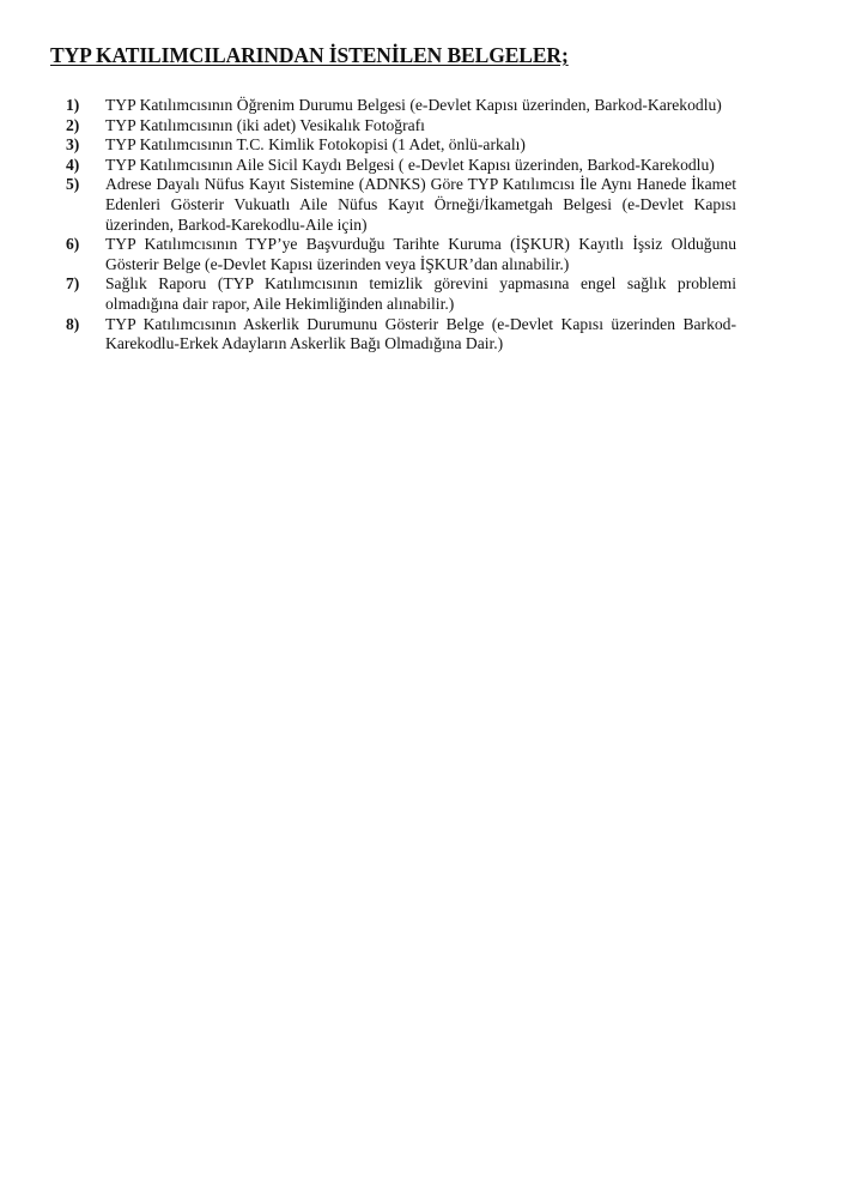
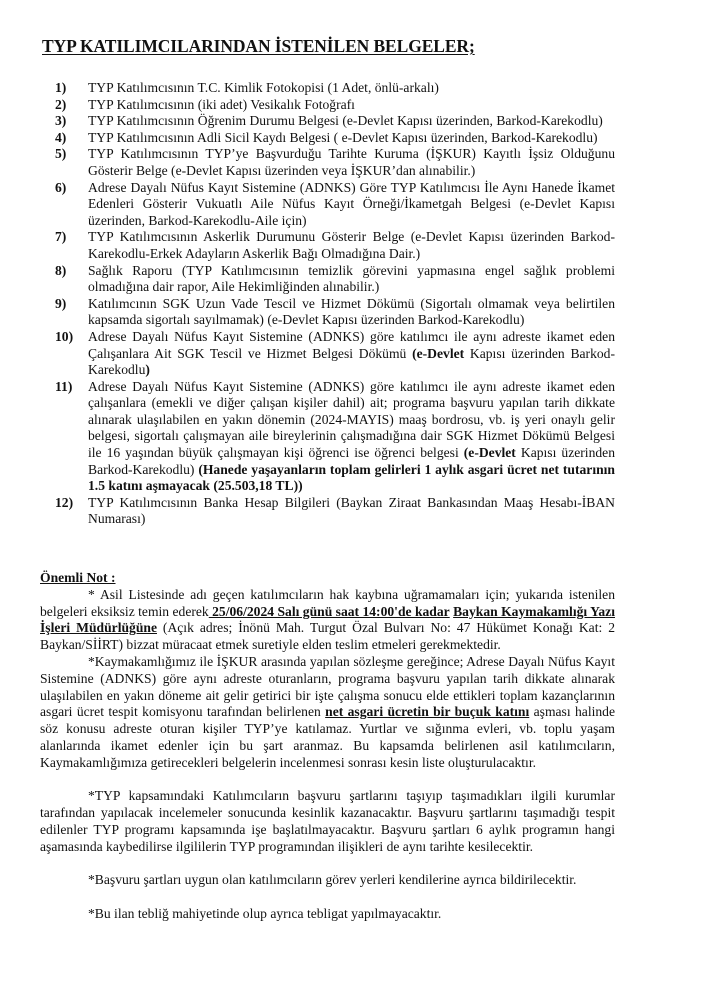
  TYP KATILIMCILARINDAN İSTENİLEN BELGELER;
  1)
- TYP Katılımcısının Öğrenim Durumu Belgesi (e-Devlet Kapısı üzerinden, Barkod-Karekodlu)
+ TYP Katılımcısının T.C. Kimlik Fotokopisi (1 Adet, önlü-arkalı)
  2)
  TYP Katılımcısının (iki adet) Vesikalık Fotoğrafı
  3)
- TYP Katılımcısının T.C. Kimlik Fotokopisi (1 Adet, önlü-arkalı)
+ TYP Katılımcısının Öğrenim Durumu Belgesi (e-Devlet Kapısı üzerinden, Barkod-Karekodlu)
  4)
- TYP Katılımcısının Aile Sicil Kaydı Belgesi ( e-Devlet Kapısı üzerinden, Barkod-Karekodlu)
+ TYP Katılımcısının Adli Sicil Kaydı Belgesi ( e-Devlet Kapısı üzerinden, Barkod-Karekodlu)
  5)
- Adrese Dayalı Nüfus Kayıt Sistemine (ADNKS) Göre TYP Katılımcısı İle Aynı Hanede İkamet Edenleri Gösterir Vukuatlı Aile Nüfus Kayıt Örneği/İkametgah Belgesi (e-Devlet Kapısı üzerinden, Barkod-Karekodlu-Aile için)
+ TYP Katılımcısının TYP’ye Başvurduğu Tarihte Kuruma (İŞKUR) Kayıtlı İşsiz Olduğunu Gösterir Belge (e-Devlet Kapısı üzerinden veya İŞKUR’dan alınabilir.)
  6)
- TYP Katılımcısının TYP’ye Başvurduğu Tarihte Kuruma (İŞKUR) Kayıtlı İşsiz Olduğunu Gösterir Belge (e-Devlet Kapısı üzerinden veya İŞKUR’dan alınabilir.)
+ Adrese Dayalı Nüfus Kayıt Sistemine (ADNKS) Göre TYP Katılımcısı İle Aynı Hanede İkamet Edenleri Gösterir Vukuatlı Aile Nüfus Kayıt Örneği/İkametgah Belgesi (e-Devlet Kapısı üzerinden, Barkod-Karekodlu-Aile için)
  7)
- Sağlık Raporu (TYP Katılımcısının temizlik görevini yapmasına engel sağlık problemi olmadığına dair rapor, Aile Hekimliğinden alınabilir.)
+ TYP Katılımcısının Askerlik Durumunu Gösterir Belge (e-Devlet Kapısı üzerinden Barkod-Karekodlu-Erkek Adayların Askerlik Bağı Olmadığına Dair.)
  8)
- TYP Katılımcısının Askerlik Durumunu Gösterir Belge (e-Devlet Kapısı üzerinden Barkod-Karekodlu-Erkek Adayların Askerlik Bağı Olmadığına Dair.)
+ Sağlık Raporu (TYP Katılımcısının temizlik görevini yapmasına engel sağlık problemi olmadığına dair rapor, Aile Hekimliğinden alınabilir.)
+ 9)
+ Katılımcının SGK Uzun Vade Tescil ve Hizmet Dökümü (Sigortalı olmamak veya belirtilen kapsamda sigortalı sayılmamak) (e-Devlet Kapısı üzerinden Barkod-Karekodlu)
+ 10)
+ Adrese Dayalı Nüfus Kayıt Sistemine (ADNKS) göre katılımcı ile aynı adreste ikamet eden Çalışanlara Ait SGK Tescil ve Hizmet Belgesi Dökümü (e-Devlet Kapısı üzerinden Barkod-Karekodlu)
+ 11)
+ Adrese Dayalı Nüfus Kayıt Sistemine (ADNKS) göre katılımcı ile aynı adreste ikamet eden çalışanlara (emekli ve diğer çalışan kişiler dahil) ait; programa başvuru yapılan tarih dikkate alınarak ulaşılabilen en yakın dönemin (2024-MAYIS) maaş bordrosu, vb. iş yeri onaylı gelir belgesi, sigortalı çalışmayan aile bireylerinin çalışmadığına dair SGK Hizmet Dökümü Belgesi ile 16 yaşından büyük çalışmayan kişi öğrenci ise öğrenci belgesi (e-Devlet Kapısı üzerinden Barkod-Karekodlu) (Hanede yaşayanların toplam gelirleri 1 aylık asgari ücret net tutarının 1.5 katını aşmayacak (25.503,18 TL))
+ 12)
+ TYP Katılımcısının Banka Hesap Bilgileri (Baykan Ziraat Bankasından Maaş Hesabı-İBAN Numarası)
+ Önemli Not :
+ * Asil Listesinde adı geçen katılımcıların hak kaybına uğramamaları için; yukarıda istenilen belgeleri eksiksiz temin ederek 25/06/2024 Salı günü saat 14:00'de kadar Baykan Kaymakamlığı Yazı İşleri Müdürlüğüne (Açık adres; İnönü Mah. Turgut Özal Bulvarı No: 47 Hükümet Konağı Kat: 2 Baykan/SİİRT) bizzat müracaat etmek suretiyle elden teslim etmeleri gerekmektedir.
+ *Kaymakamlığımız ile İŞKUR arasında yapılan sözleşme gereğince; Adrese Dayalı Nüfus Kayıt Sistemine (ADNKS) göre aynı adreste oturanların, programa başvuru yapılan tarih dikkate alınarak ulaşılabilen en yakın döneme ait gelir getirici bir işte çalışma sonucu elde ettikleri toplam kazançlarının asgari ücret tespit komisyonu tarafından belirlenen net asgari ücretin bir buçuk katını aşması halinde söz konusu adreste oturan kişiler TYP’ye katılamaz. Yurtlar ve sığınma evleri, vb. toplu yaşam alanlarında ikamet edenler için bu şart aranmaz. Bu kapsamda belirlenen asil katılımcıların, Kaymakamlığımıza getirecekleri belgelerin incelenmesi sonrası kesin liste oluşturulacaktır.
+ *TYP kapsamındaki Katılımcıların başvuru şartlarını taşıyıp taşımadıkları ilgili kurumlar tarafından yapılacak incelemeler sonucunda kesinlik kazanacaktır. Başvuru şartlarını taşımadığı tespit edilenler TYP programı kapsamında işe başlatılmayacaktır. Başvuru şartları 6 aylık programın hangi aşamasında kaybedilirse ilgililerin TYP programından ilişikleri de aynı tarihte kesilecektir.
+ *Başvuru şartları uygun olan katılımcıların görev yerleri kendilerine ayrıca bildirilecektir.
+ *Bu ilan tebliğ mahiyetinde olup ayrıca tebligat yapılmayacaktır.
